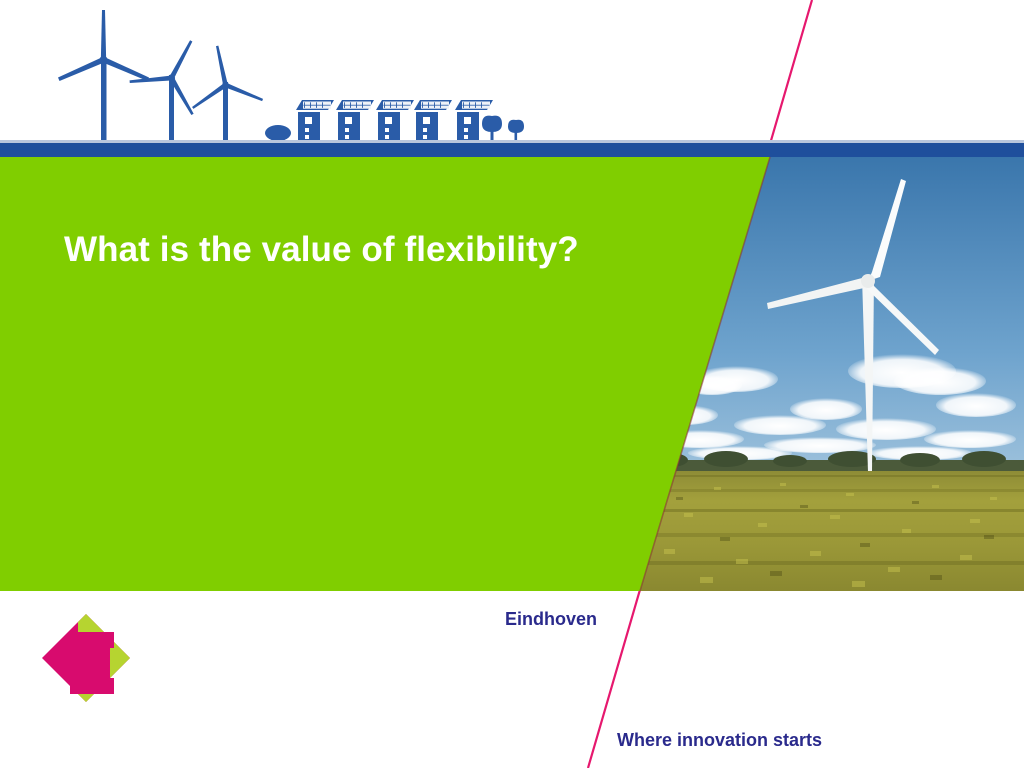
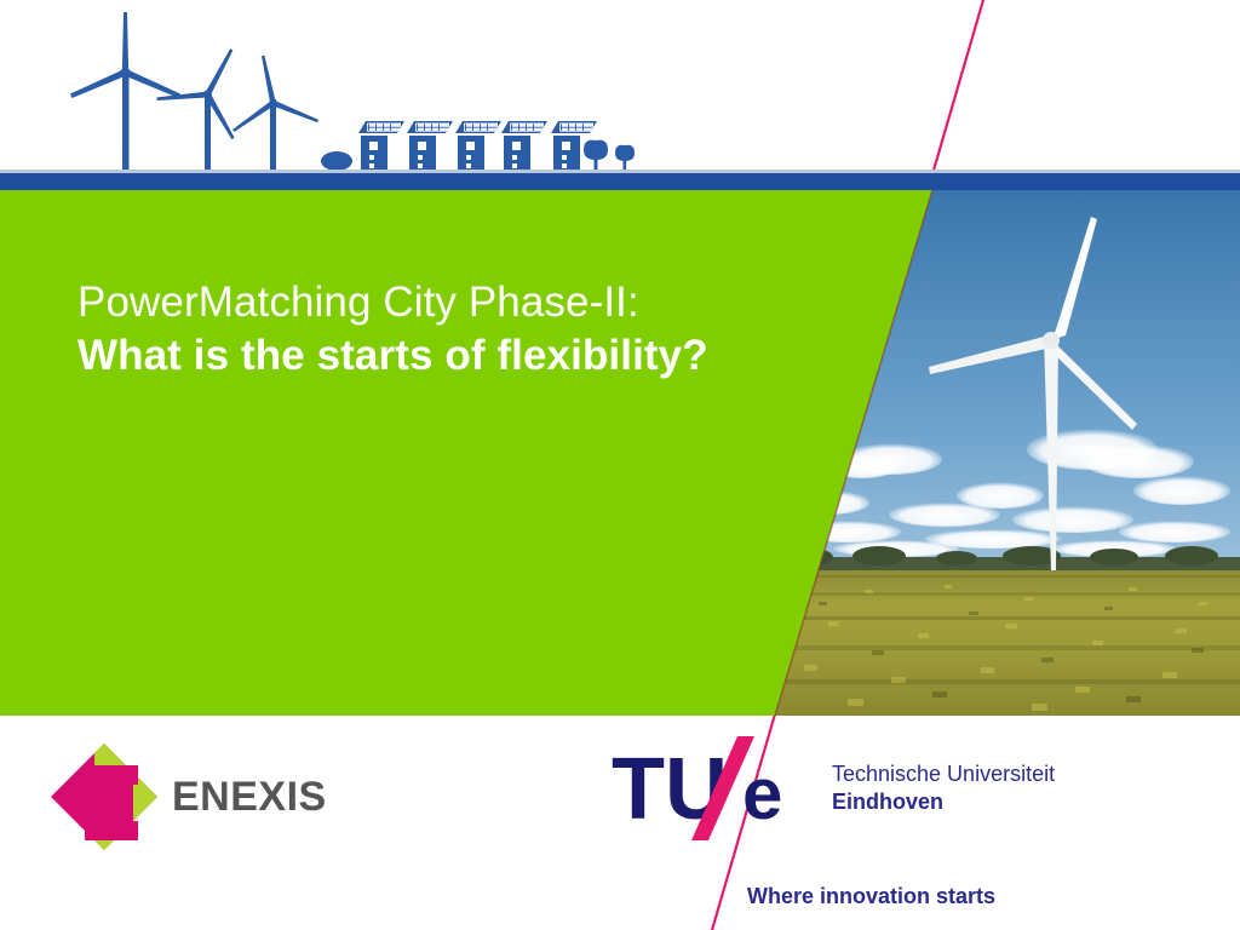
+ PowerMatching City Phase-II:
- What is the value of flexibility?
+ What is the starts of flexibility?
+ ENEXIS
+ TU
+ e
+ Technische Universiteit
  Eindhoven
  Where innovation starts
